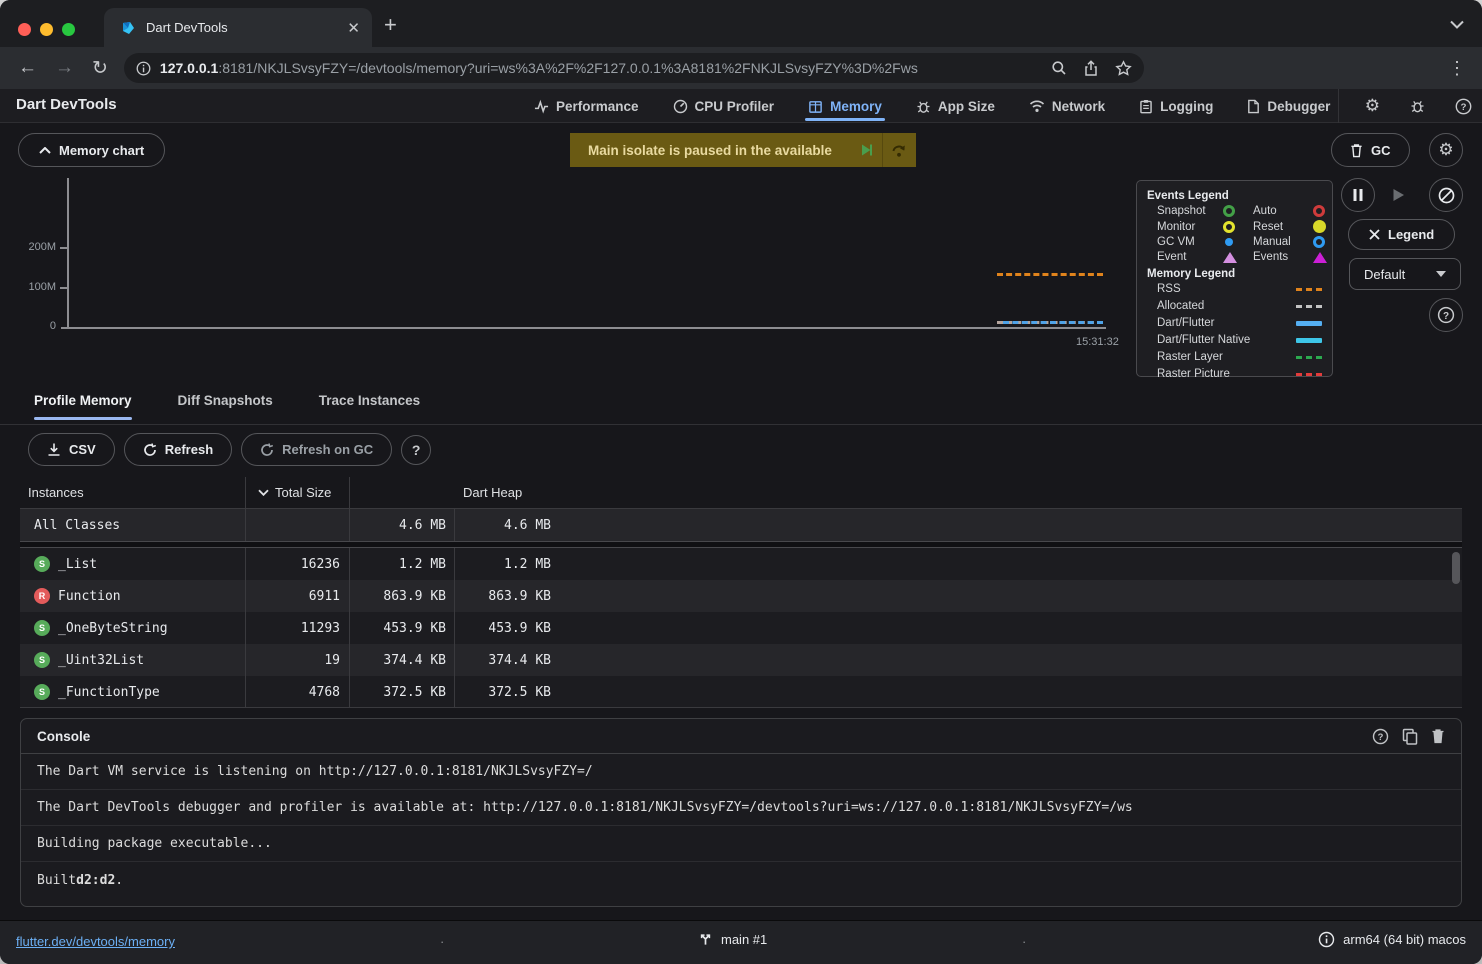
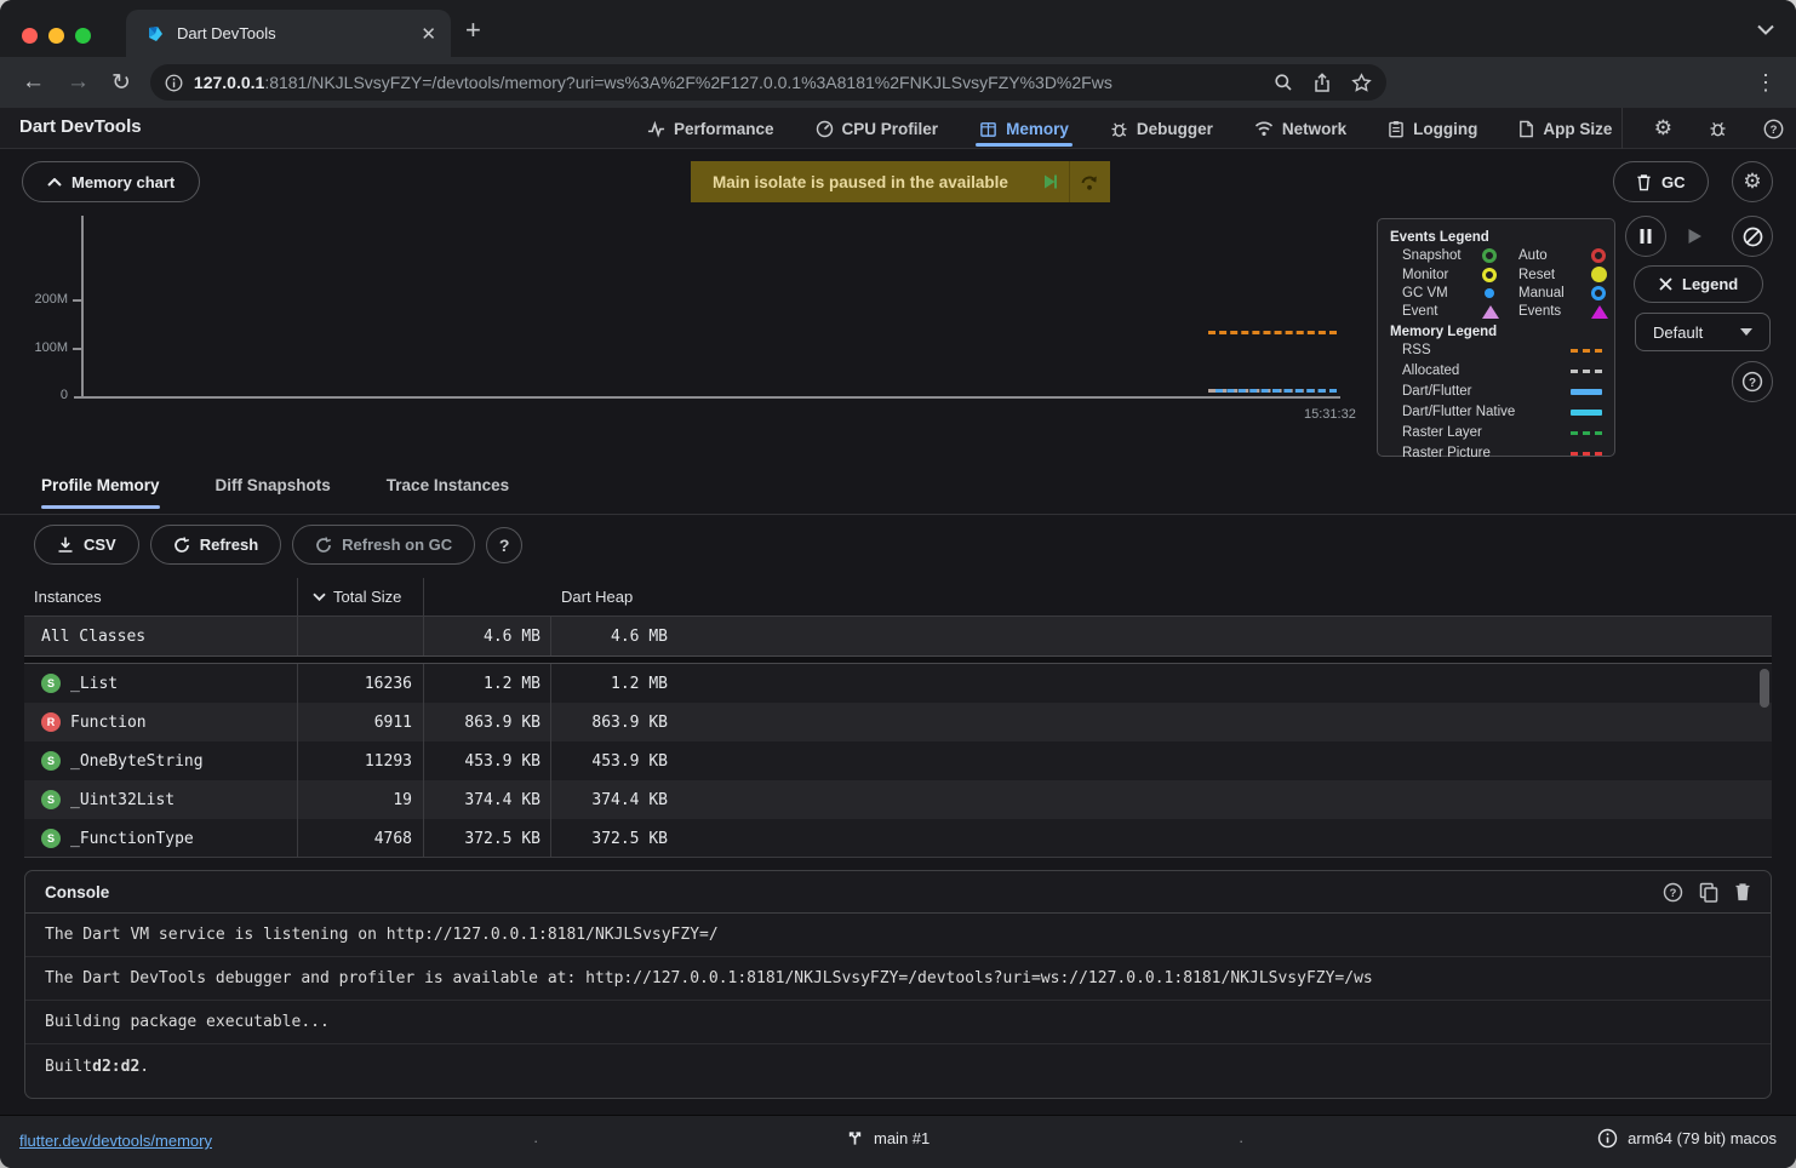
  Dart DevTools
  ✕
  +
  ←
  →
  ↻
  127.0.0.1:8181/NKJLSvsyFZY=/devtools/memory?uri=ws%3A%2F%2F127.0.0.1%3A8181%2FNKJLSvsyFZY%3D%2Fws
  ⋮
  Dart DevTools
  Performance
  CPU Profiler
  Memory
- App Size
+ Debugger
  Network
  Logging
- Debugger
+ App Size
  ⚙
  ?
  Memory chart
  Main isolate is paused in the available
  GC
  ⚙
  200M
  100M
  0
  15:31:32
  Legend
  Default
  ?
  Events Legend
  Snapshot
  Auto
  Monitor
  Reset
  GC VM
  Manual
  Event
  Events
  Memory Legend
  RSS
  Allocated
  Dart/Flutter
  Dart/Flutter Native
  Raster Layer
  Raster Picture
  Profile Memory
  Diff Snapshots
  Trace Instances
  CSV
  Refresh
  Refresh on GC
  ?
  Instances
  Total Size
  Dart Heap
  All Classes
  4.6 MB
  4.6 MB
  S
  _List
  16236
  1.2 MB
  1.2 MB
  R
  Function
  6911
  863.9 KB
  863.9 KB
  S
  _OneByteString
  11293
  453.9 KB
  453.9 KB
  S
  _Uint32List
  19
  374.4 KB
  374.4 KB
  S
  _FunctionType
  4768
  372.5 KB
  372.5 KB
  Console
  ?
  The Dart VM service is listening on http://127.0.0.1:8181/NKJLSvsyFZY=/
  The Dart DevTools debugger and profiler is available at: http://127.0.0.1:8181/NKJLSvsyFZY=/devtools?uri=ws://127.0.0.1:8181/NKJLSvsyFZY=/ws
  Building package executable...
  Built
  d2:d2
  .
  flutter.dev/devtools/memory
  ·
  main #1
  ·
- arm64 (64 bit) macos
+ arm64 (79 bit) macos
